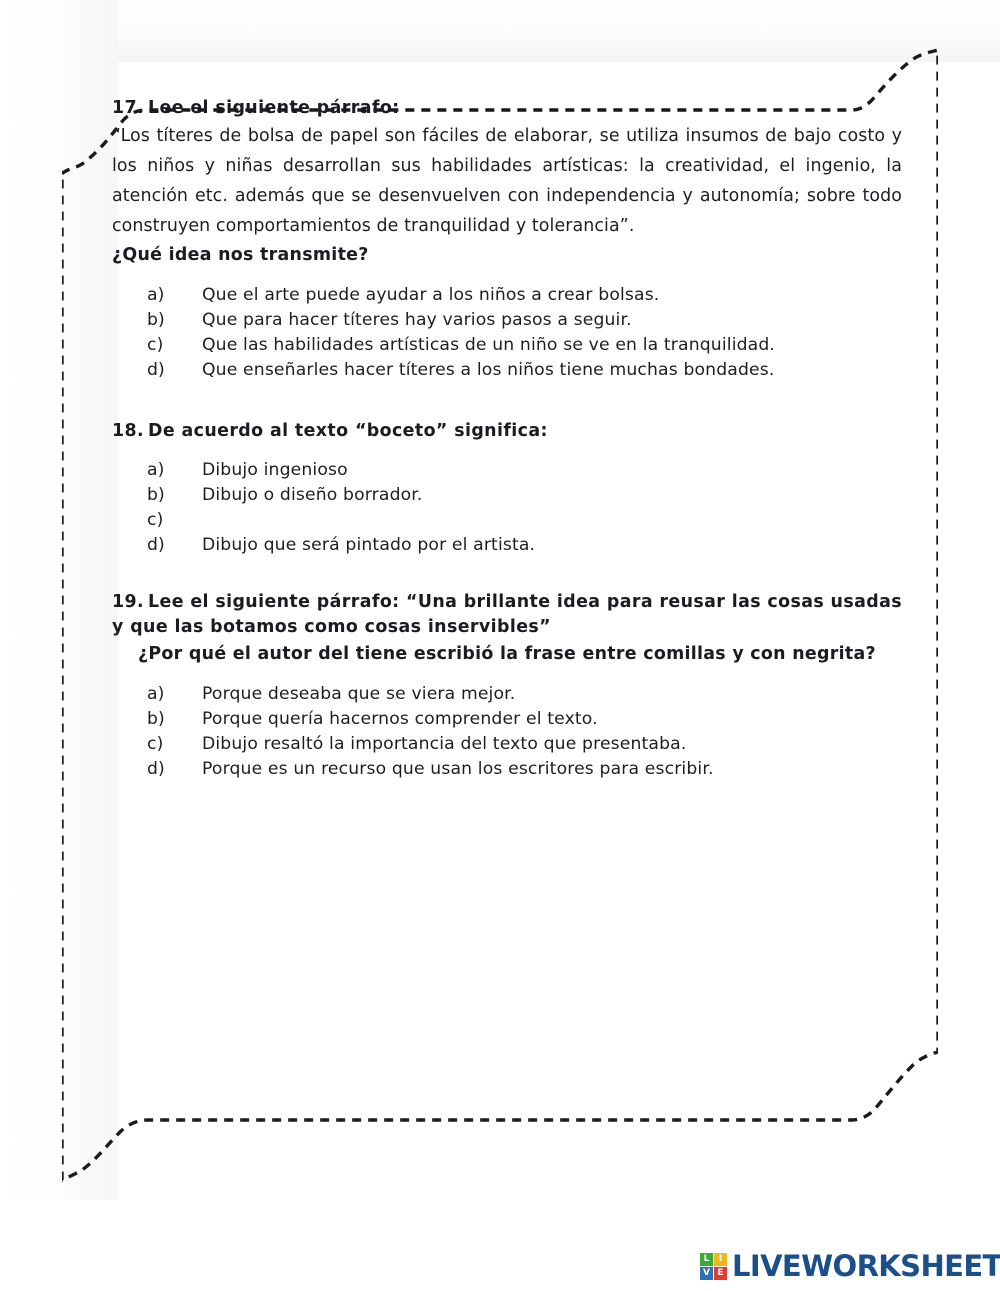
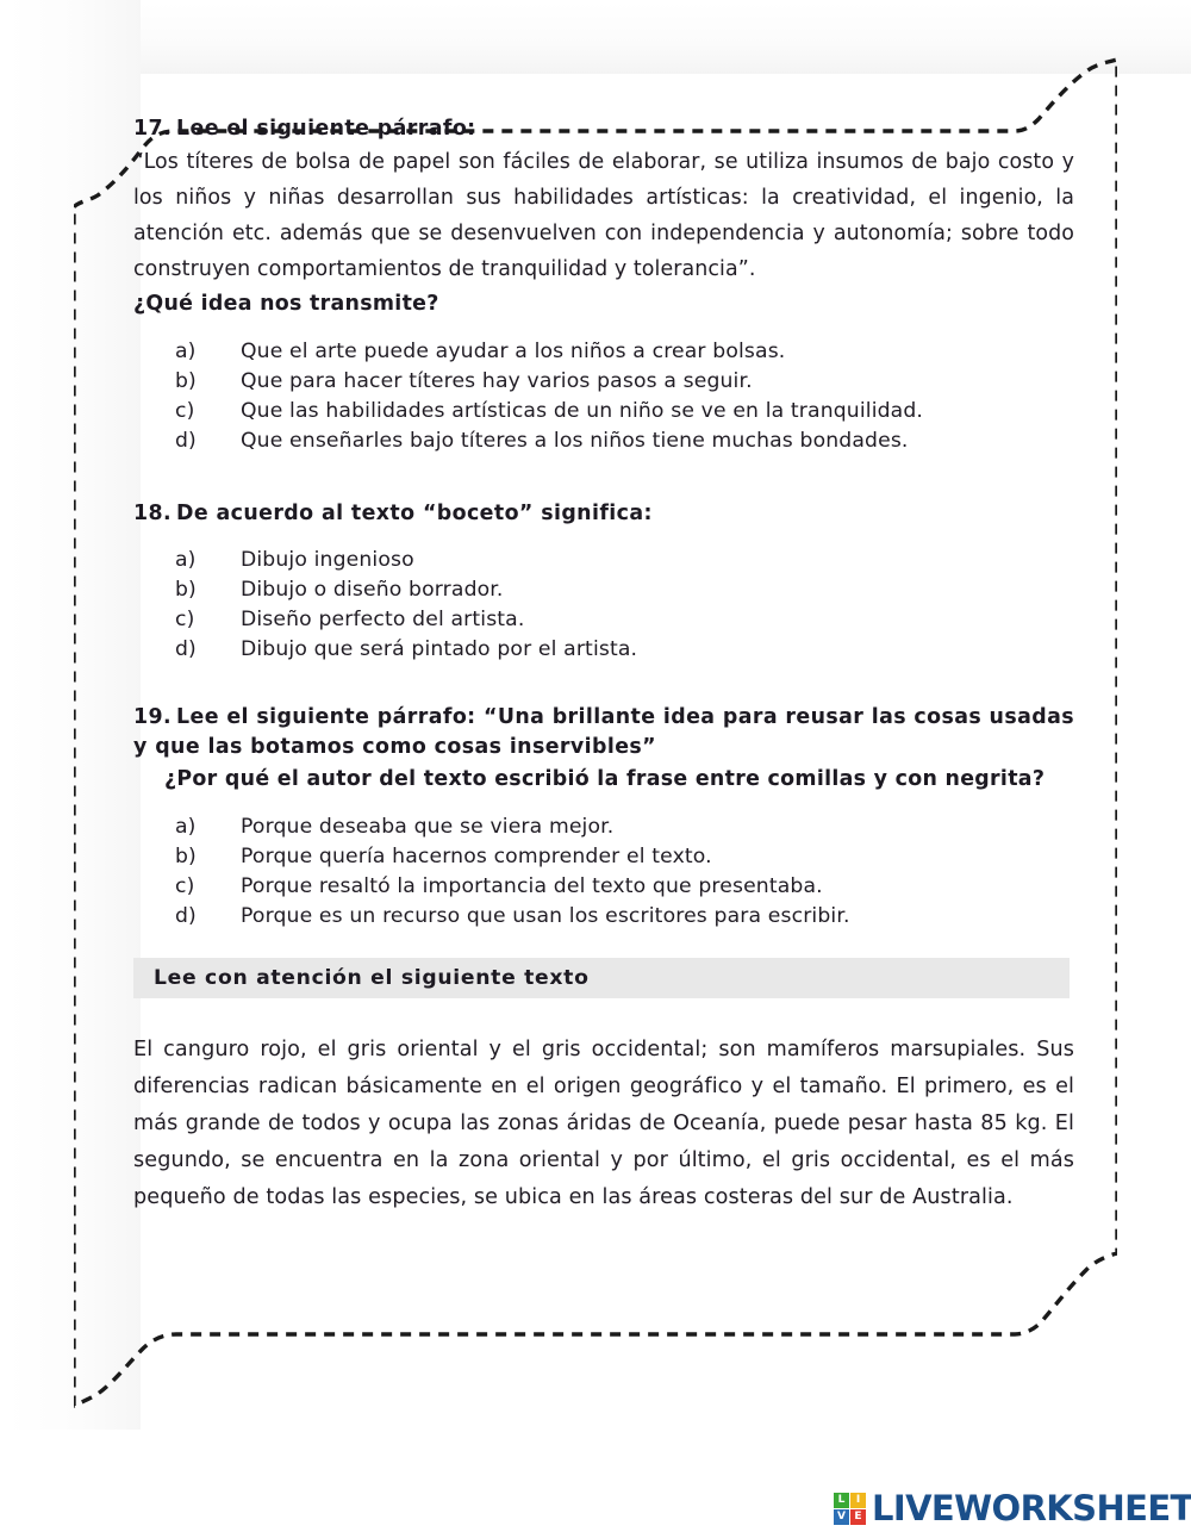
  17. Lee el siguiente párrafo:
  “Los títeres de bolsa de papel son fáciles de elaborar, se utiliza insumos de bajo costo y los niños y niñas desarrollan sus habilidades artísticas: la creatividad, el ingenio, la atención etc. además que se desenvuelven con independencia y autonomía; sobre todo construyen comportamientos de tranquilidad y tolerancia”.
  ¿Qué idea nos transmite?
  a)
  Que el arte puede ayudar a los niños a crear bolsas.
  b)
  Que para hacer títeres hay varios pasos a seguir.
  c)
  Que las habilidades artísticas de un niño se ve en la tranquilidad.
  d)
- Que enseñarles hacer títeres a los niños tiene muchas bondades.
+ Que enseñarles bajo títeres a los niños tiene muchas bondades.
  18. De acuerdo al texto “boceto” significa:
  a)
  Dibujo ingenioso
  b)
  Dibujo o diseño borrador.
  c)
+ Diseño perfecto del artista.
  d)
  Dibujo que será pintado por el artista.
  19. Lee el siguiente párrafo: “Una brillante idea para reusar las cosas usadas y que las botamos como cosas inservibles”
- ¿Por qué el autor del tiene escribió la frase entre comillas y con negrita?
+ ¿Por qué el autor del texto escribió la frase entre comillas y con negrita?
  a)
  Porque deseaba que se viera mejor.
  b)
  Porque quería hacernos comprender el texto.
  c)
- Dibujo resaltó la importancia del texto que presentaba.
+ Porque resaltó la importancia del texto que presentaba.
  d)
  Porque es un recurso que usan los escritores para escribir.
+ Lee con atención el siguiente texto
+ El canguro rojo, el gris oriental y el gris occidental; son mamíferos marsupiales. Sus diferencias radican básicamente en el origen geográfico y el tamaño. El primero, es el más grande de todos y ocupa las zonas áridas de Oceanía, puede pesar hasta 85 kg. El segundo, se encuentra en la zona oriental y por último, el gris occidental, es el más pequeño de todas las especies, se ubica en las áreas costeras del sur de Australia.
  L
  I
  V
  E
  LIVEWORKSHEET
